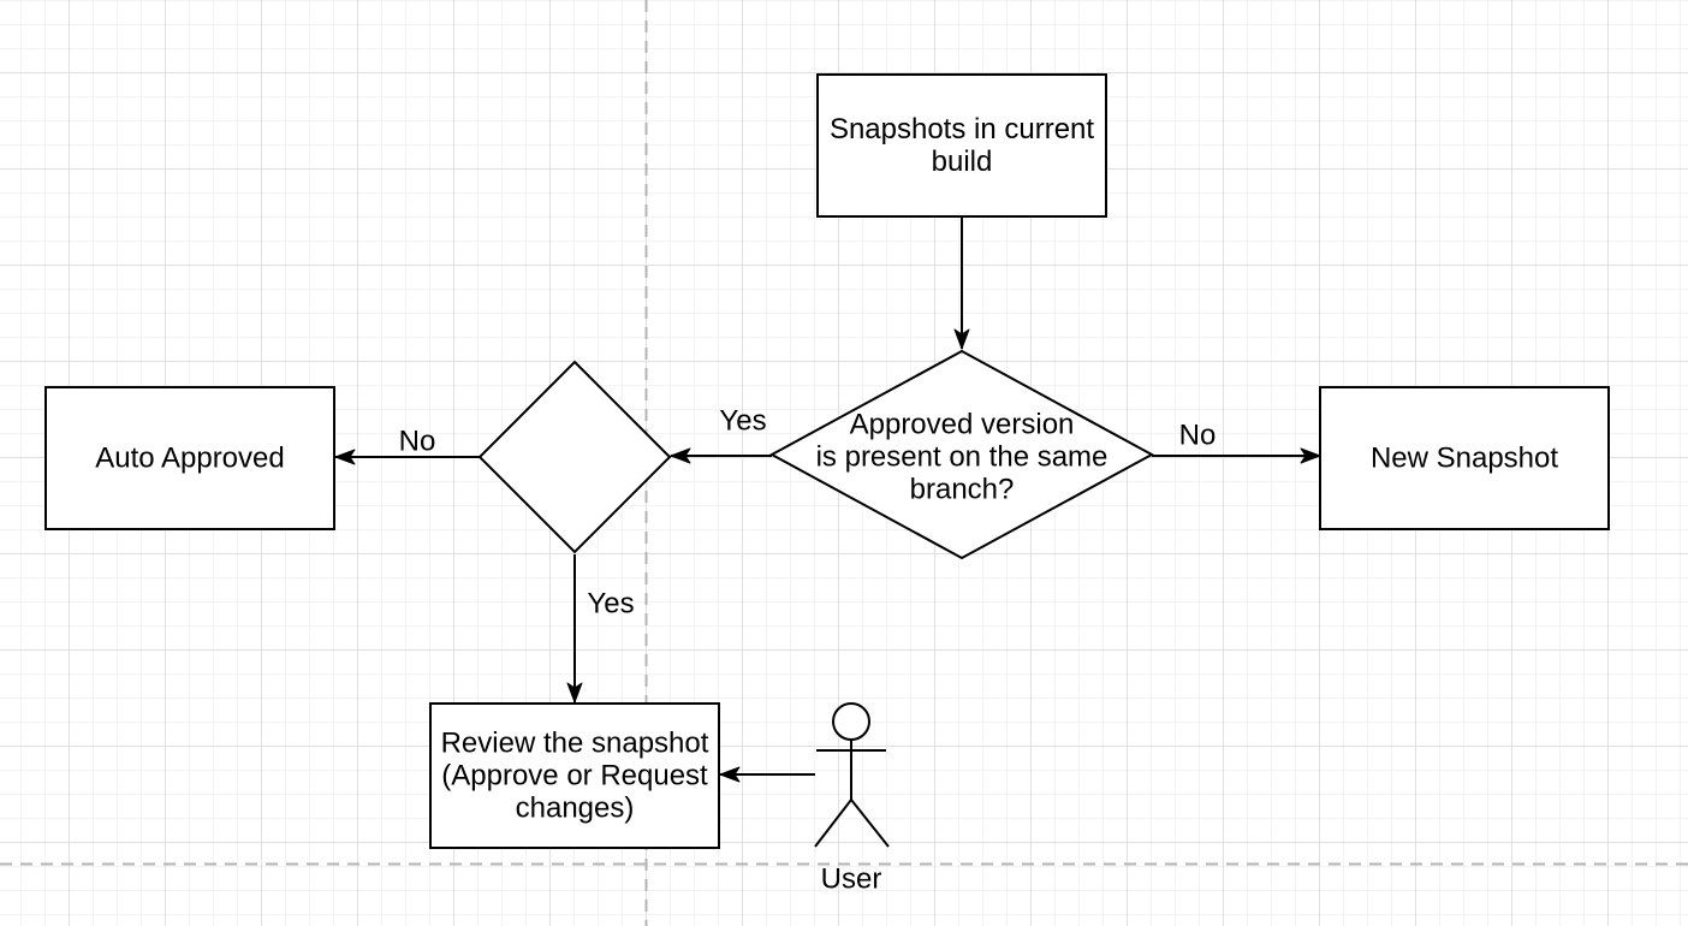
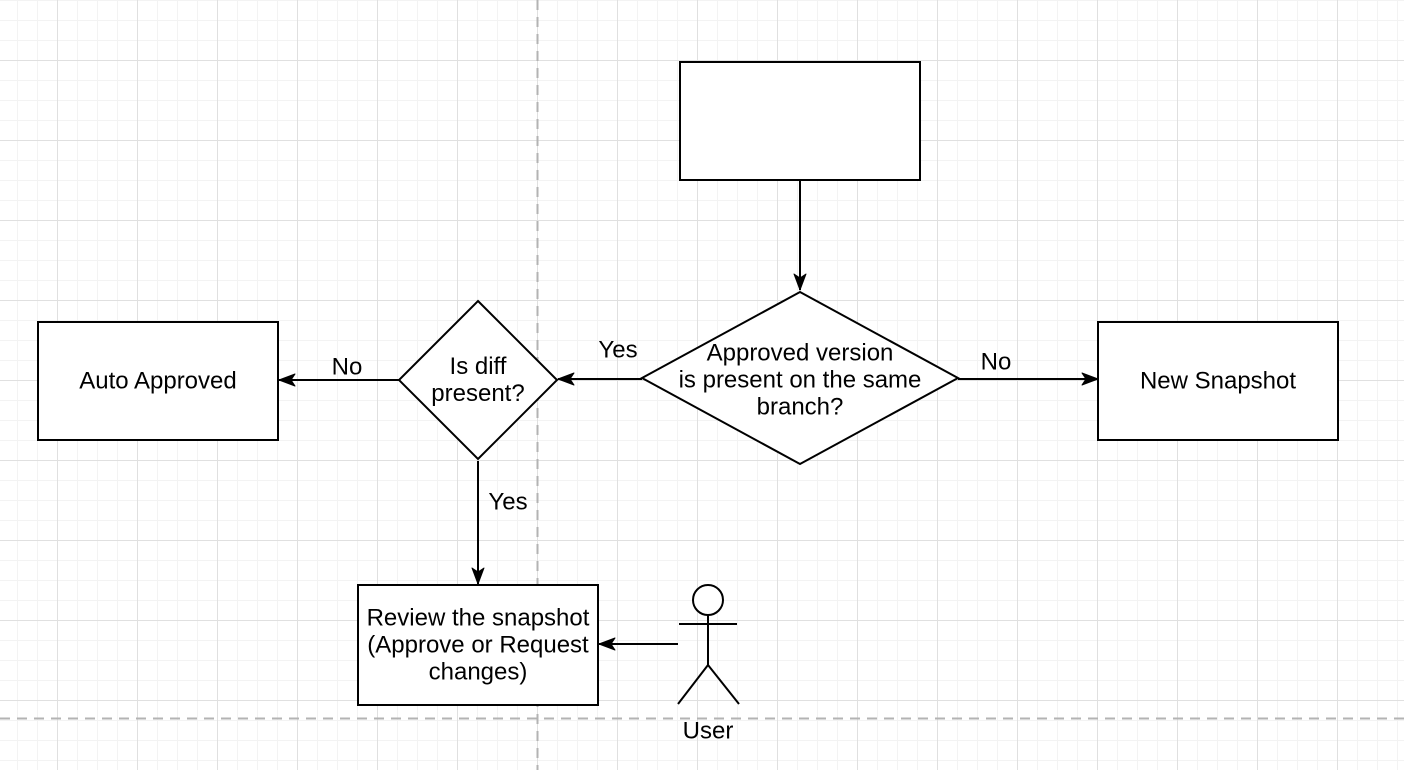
- Snapshots in current
- build
  Approved version
  is present on the same
  branch?
+ Is diff
+ present?
  Auto Approved
  New Snapshot
  Review the snapshot
  (Approve or Request
  changes)
  User
  Yes
  No
  No
  Yes
